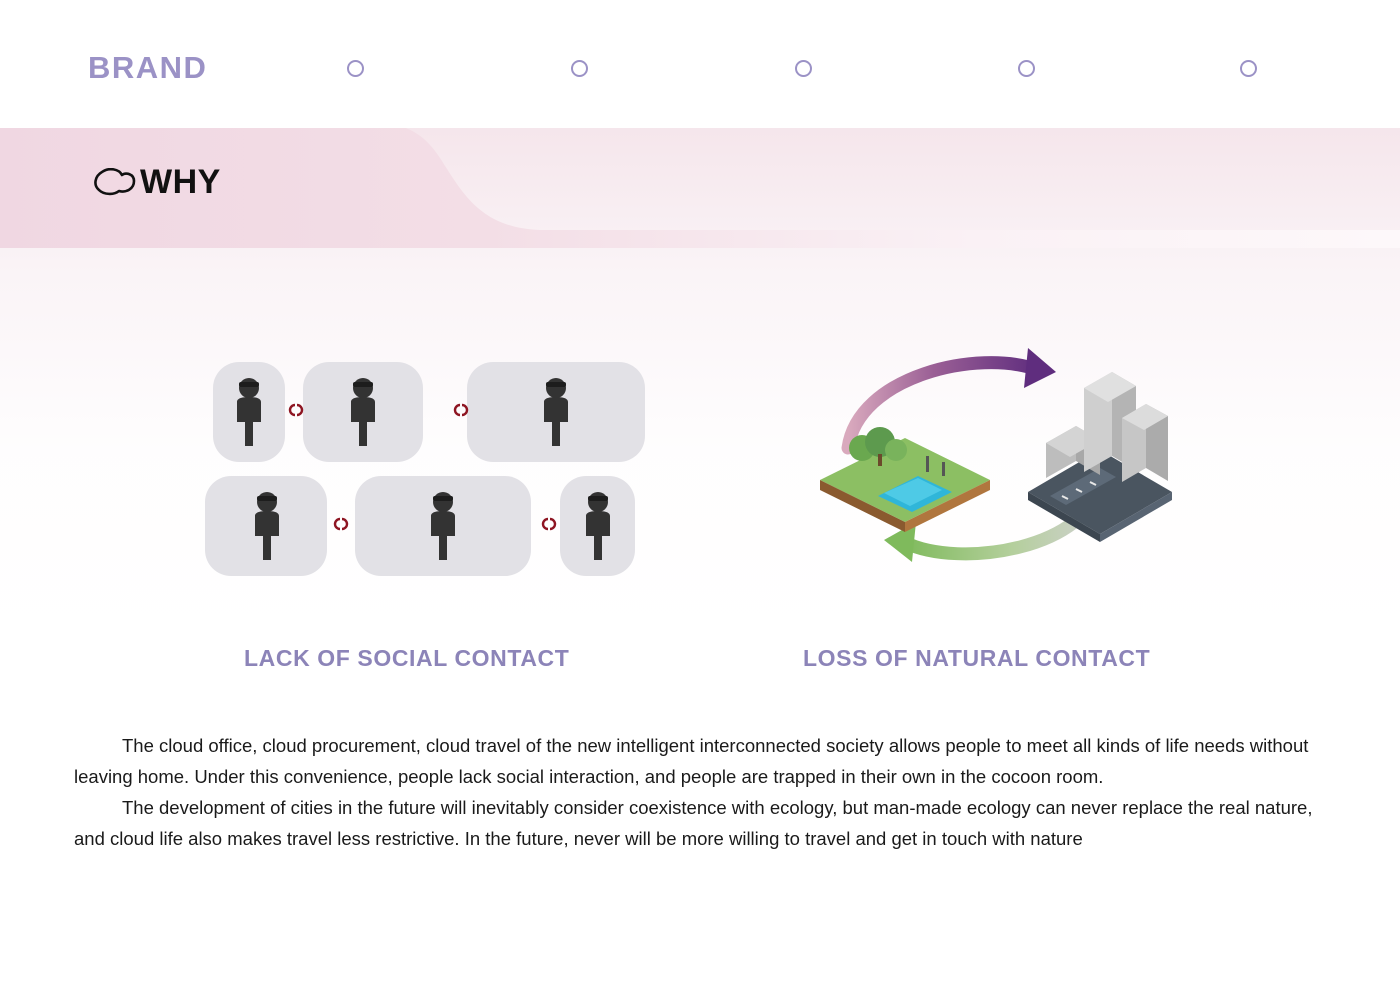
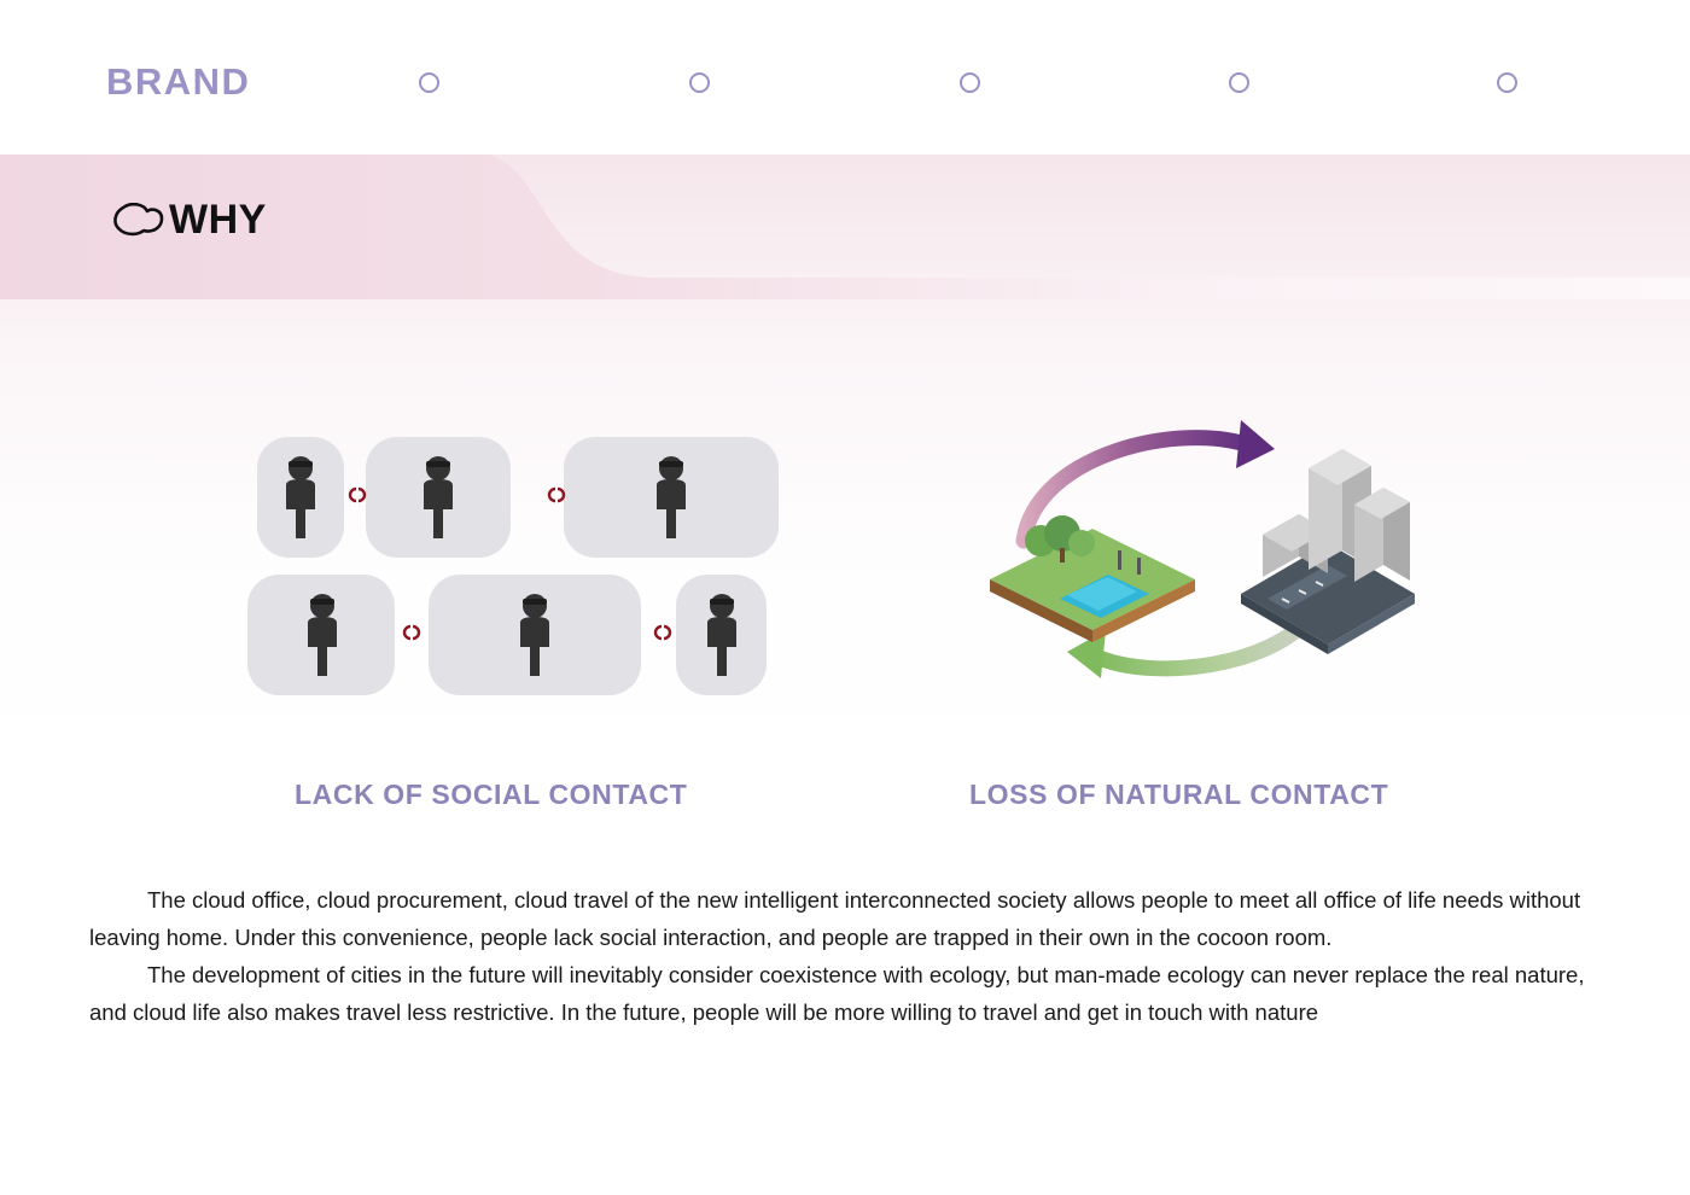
  BRAND
  WHY
  LACK OF SOCIAL CONTACT
  LOSS OF NATURAL CONTACT
- The cloud office, cloud procurement, cloud travel of the new intelligent interconnected society allows people to meet all kinds of life needs without leaving home. Under this convenience, people lack social interaction, and people are trapped in their own in the cocoon room.
+ The cloud office, cloud procurement, cloud travel of the new intelligent interconnected society allows people to meet all office of life needs without leaving home. Under this convenience, people lack social interaction, and people are trapped in their own in the cocoon room.
- The development of cities in the future will inevitably consider coexistence with ecology, but man-made ecology can never replace the real nature, and cloud life also makes travel less restrictive. In the future, never will be more willing to travel and get in touch with nature
+ The development of cities in the future will inevitably consider coexistence with ecology, but man-made ecology can never replace the real nature, and cloud life also makes travel less restrictive. In the future, people will be more willing to travel and get in touch with nature
